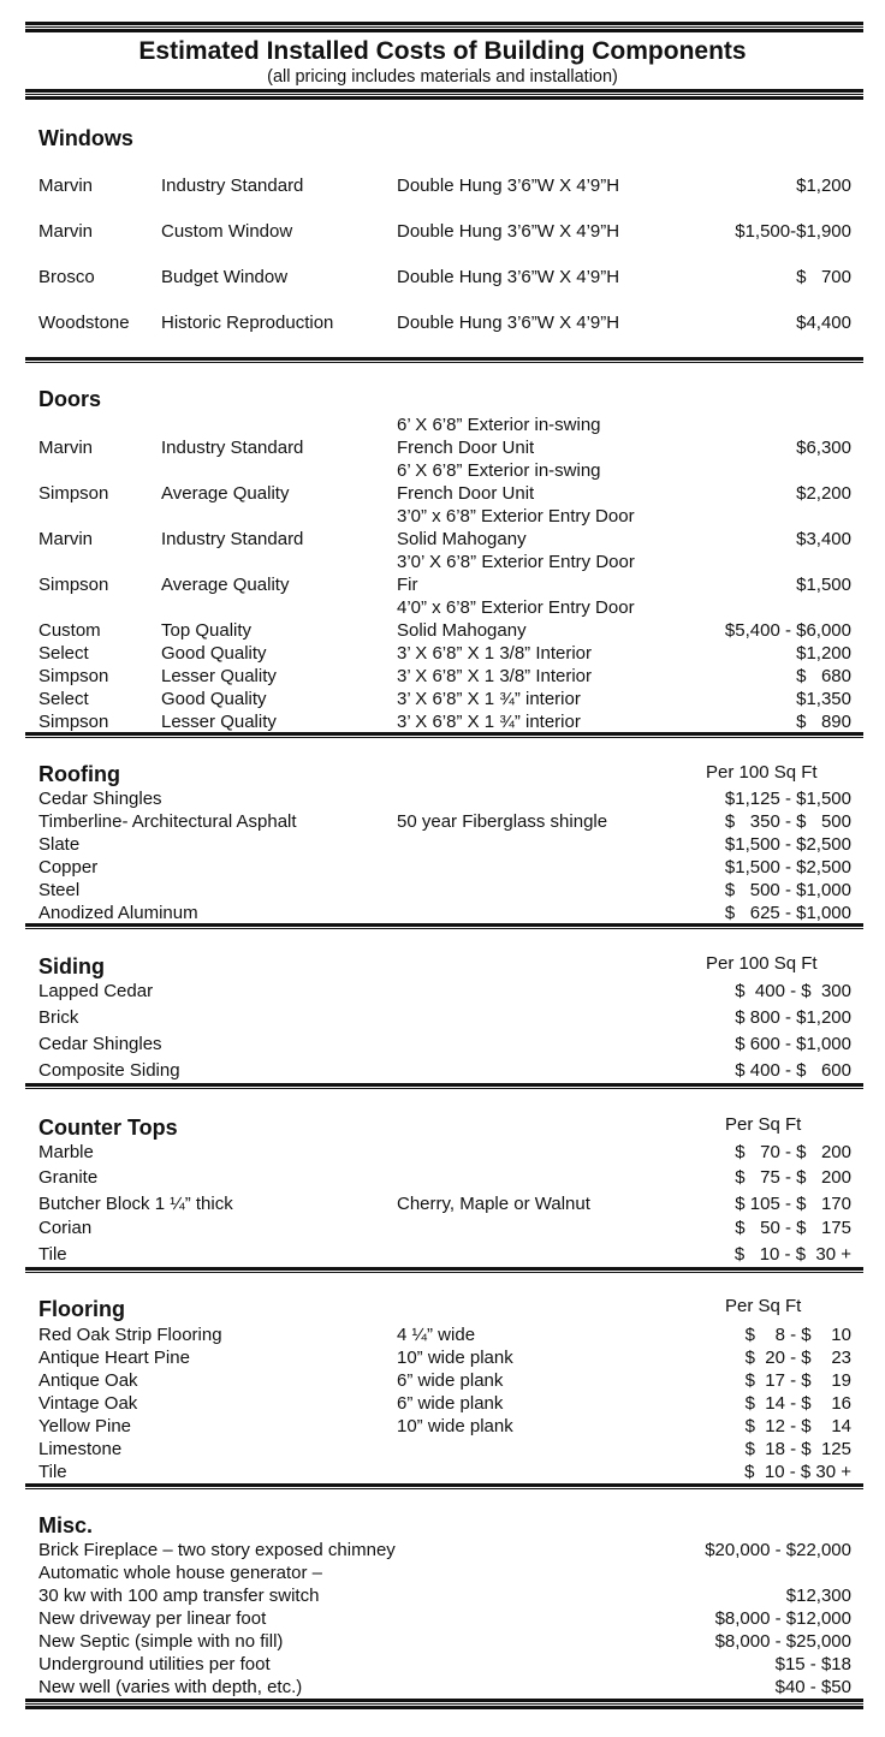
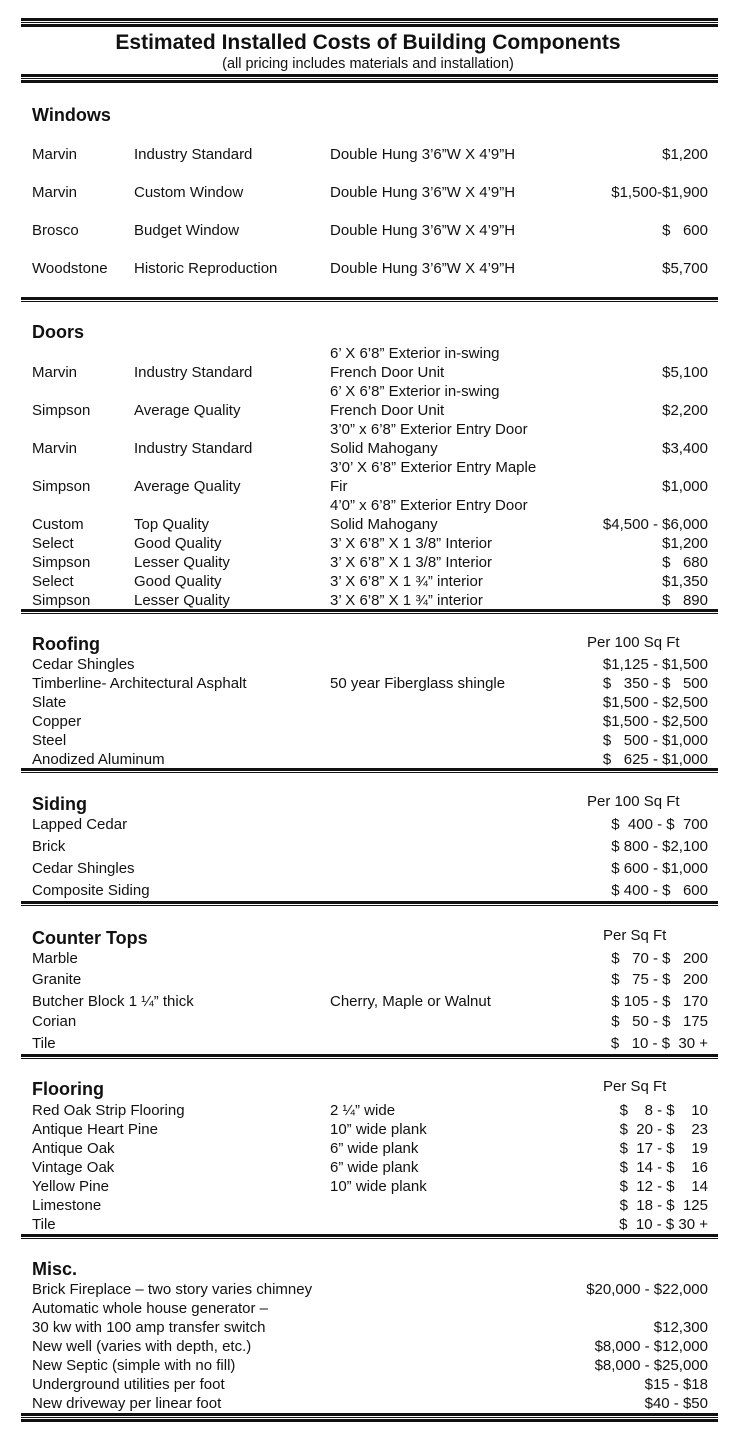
  Estimated Installed Costs of Building Components
  (all pricing includes materials and installation)
  Windows
  Marvin
  Industry Standard
  Double Hung 3’6”W X 4’9”H
  $1,200
  Marvin
  Custom Window
  Double Hung 3’6”W X 4’9”H
  $1,500-$1,900
  Brosco
  Budget Window
  Double Hung 3’6”W X 4’9”H
- $ 700
+ $ 600
  Woodstone
  Historic Reproduction
  Double Hung 3’6”W X 4’9”H
- $4,400
+ $5,700
  Doors
  6’ X 6’8” Exterior in-swing
  Marvin
  Industry Standard
  French Door Unit
- $6,300
+ $5,100
  6’ X 6’8” Exterior in-swing
  Simpson
  Average Quality
  French Door Unit
  $2,200
  3’0” x 6’8” Exterior Entry Door
  Marvin
  Industry Standard
  Solid Mahogany
  $3,400
- 3’0’ X 6’8” Exterior Entry Door
+ 3’0’ X 6’8” Exterior Entry Maple
  Simpson
  Average Quality
  Fir
- $1,500
+ $1,000
  4’0” x 6’8” Exterior Entry Door
  Custom
  Top Quality
  Solid Mahogany
- $5,400 - $6,000
+ $4,500 - $6,000
  Select
  Good Quality
  3’ X 6’8” X 1 3/8” Interior
  $1,200
  Simpson
  Lesser Quality
  3’ X 6’8” X 1 3/8” Interior
  $ 680
  Select
  Good Quality
  3’ X 6’8” X 1 ¾” interior
  $1,350
  Simpson
  Lesser Quality
  3’ X 6’8” X 1 ¾” interior
  $ 890
  Roofing
  Per 100 Sq Ft
  Cedar Shingles
  $1,125 - $1,500
  Timberline- Architectural Asphalt
  50 year Fiberglass shingle
  $ 350 - $ 500
  Slate
  $1,500 - $2,500
  Copper
  $1,500 - $2,500
  Steel
  $ 500 - $1,000
  Anodized Aluminum
  $ 625 - $1,000
  Siding
  Per 100 Sq Ft
  Lapped Cedar
- $ 400 - $ 300
+ $ 400 - $ 700
  Brick
- $ 800 - $1,200
+ $ 800 - $2,100
  Cedar Shingles
  $ 600 - $1,000
  Composite Siding
  $ 400 - $ 600
  Counter Tops
  Per Sq Ft
  Marble
  $ 70 - $ 200
  Granite
  $ 75 - $ 200
  Butcher Block 1 ¼” thick
  Cherry, Maple or Walnut
  $ 105 - $ 170
  Corian
  $ 50 - $ 175
  Tile
  $ 10 - $ 30 +
  Flooring
  Per Sq Ft
  Red Oak Strip Flooring
- 4 ¼” wide
+ 2 ¼” wide
  $ 8 - $ 10
  Antique Heart Pine
  10” wide plank
  $ 20 - $ 23
  Antique Oak
  6” wide plank
  $ 17 - $ 19
  Vintage Oak
  6” wide plank
  $ 14 - $ 16
  Yellow Pine
  10” wide plank
  $ 12 - $ 14
  Limestone
  $ 18 - $ 125
  Tile
  $ 10 - $ 30 +
  Misc.
- Brick Fireplace – two story exposed chimney
+ Brick Fireplace – two story varies chimney
  $20,000 - $22,000
  Automatic whole house generator –
  30 kw with 100 amp transfer switch
  $12,300
- New driveway per linear foot
+ New well (varies with depth, etc.)
  $8,000 - $12,000
  New Septic (simple with no fill)
  $8,000 - $25,000
  Underground utilities per foot
  $15 - $18
- New well (varies with depth, etc.)
+ New driveway per linear foot
  $40 - $50
